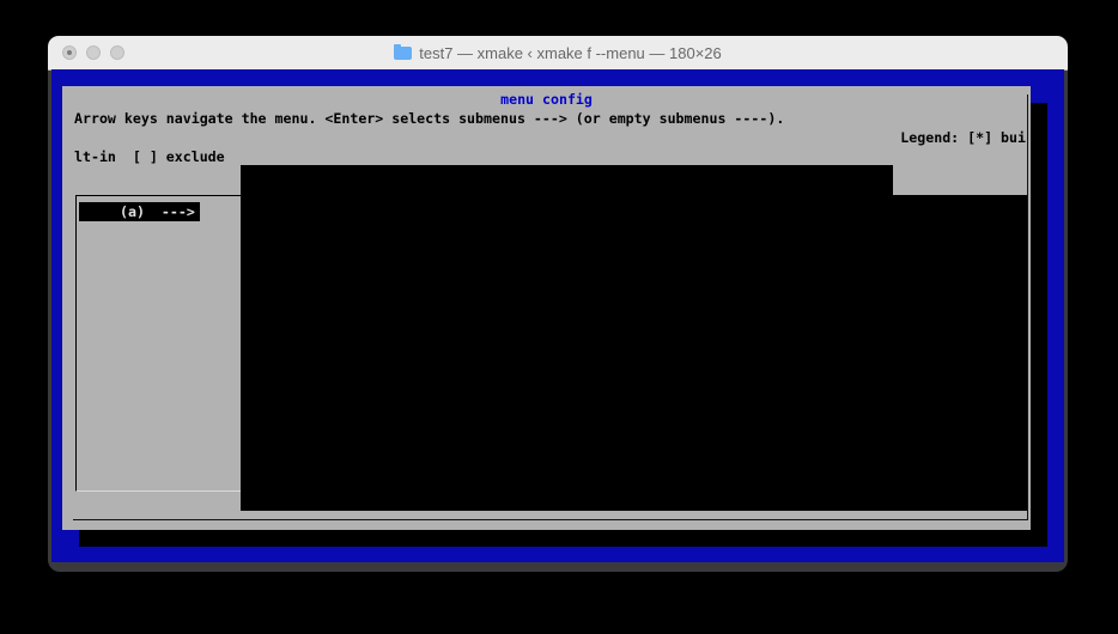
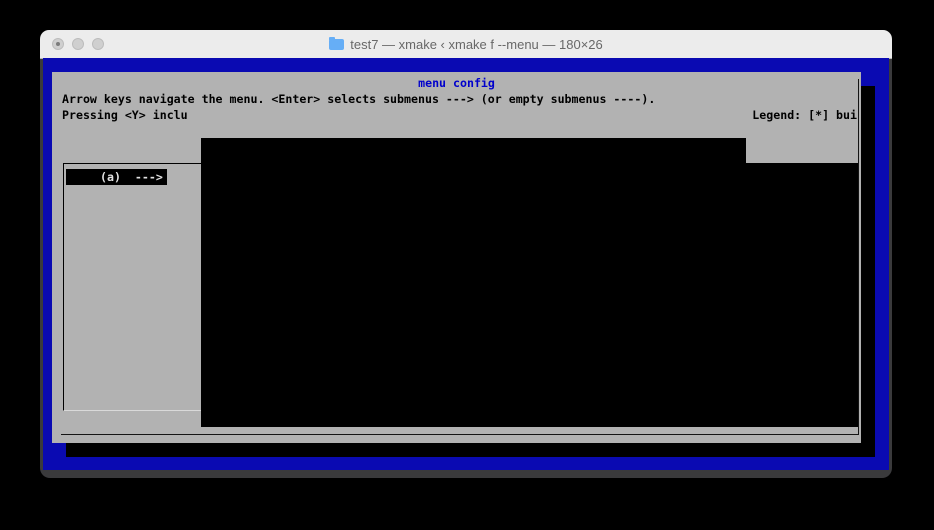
  test7 — xmake ‹ xmake f --menu — 180×26
  menu config
  Arrow keys navigate the menu. <Enter> selects submenus ---> (or empty submenus ----).
+ Pressing <Y> inclu
  Legend: [*] bui
- lt-in [ ] exclude
  (a) --->
